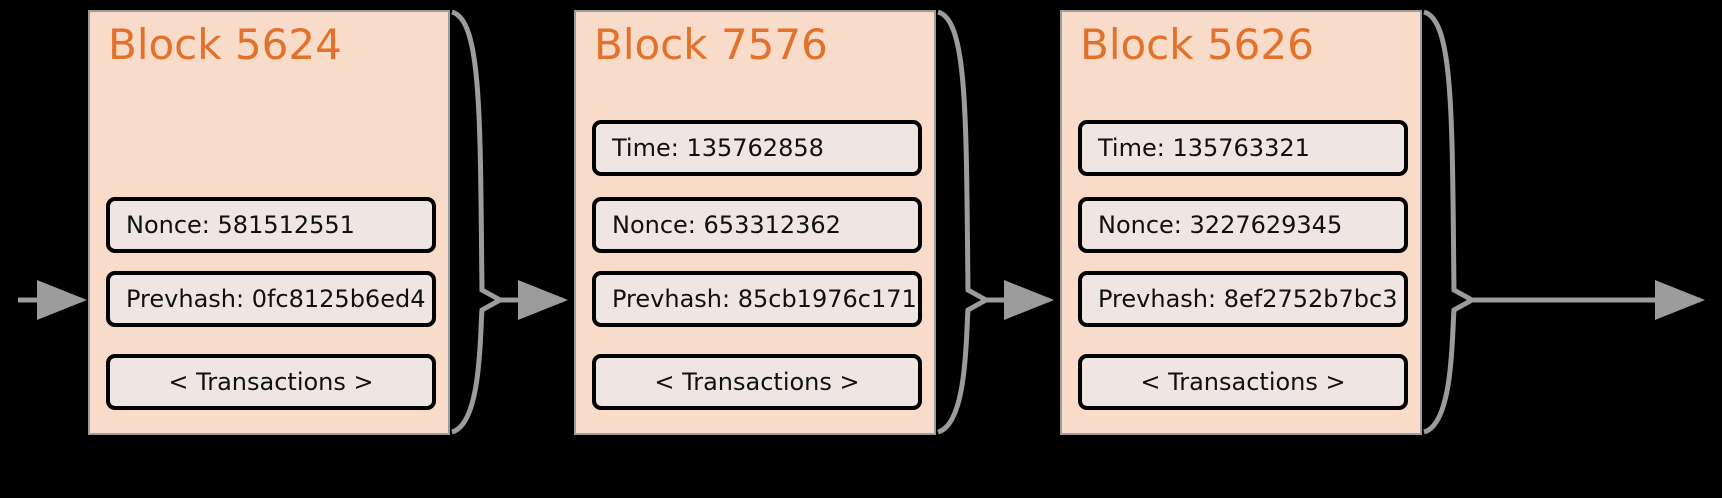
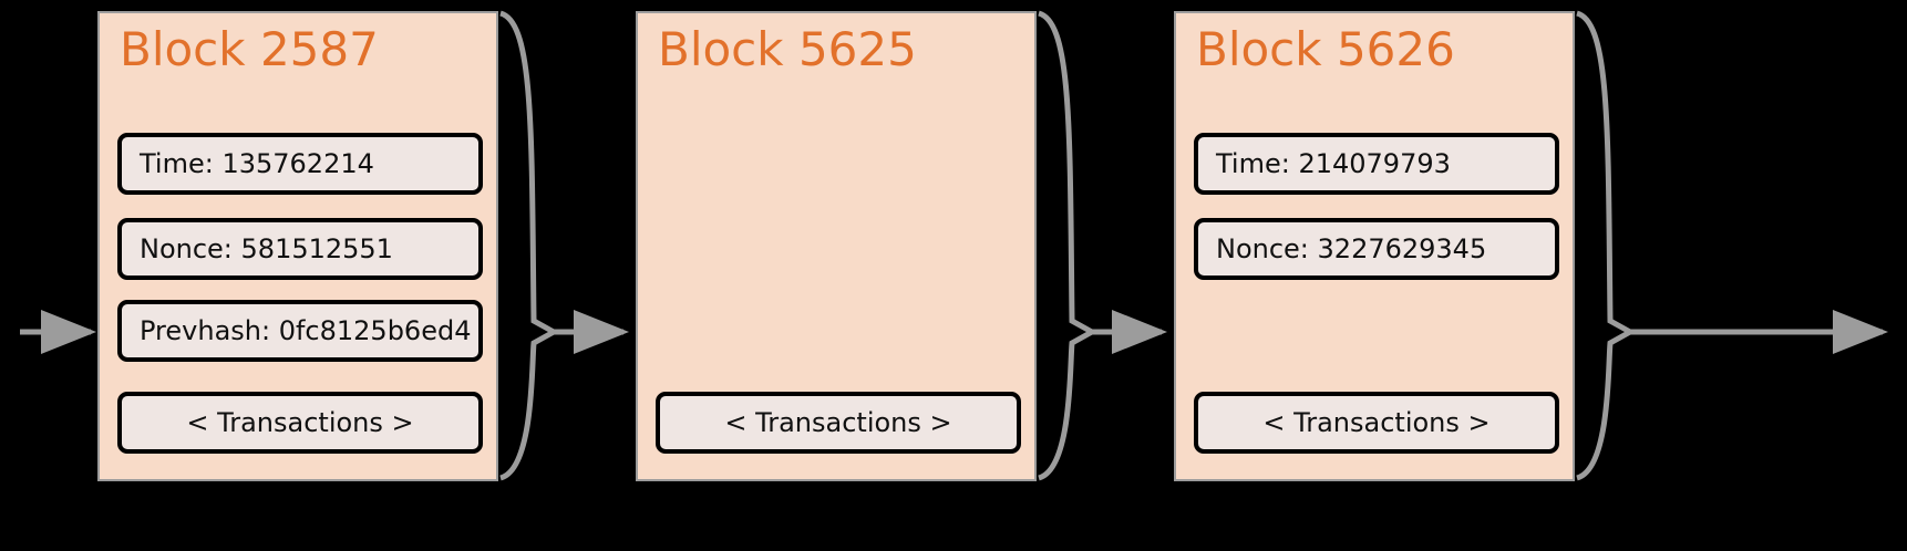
- Block 5624
+ Block 2587
+ Time: 135762214
  Nonce: 581512551
  Prevhash: 0fc8125b6ed4
  < Transactions >
- Block 7576
+ Block 5625
- Time: 135762858
- Nonce: 653312362
- Prevhash: 85cb1976c171
  < Transactions >
  Block 5626
- Time: 135763321
+ Time: 214079793
  Nonce: 3227629345
- Prevhash: 8ef2752b7bc3
  < Transactions >
